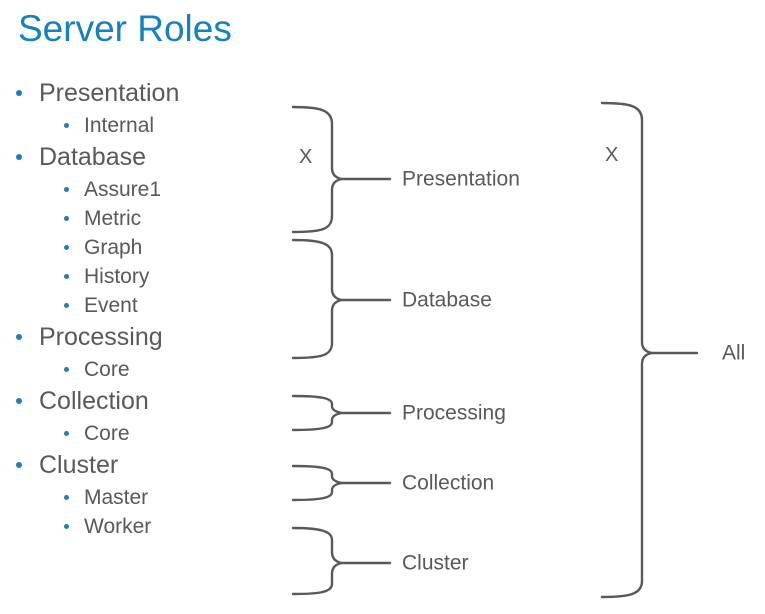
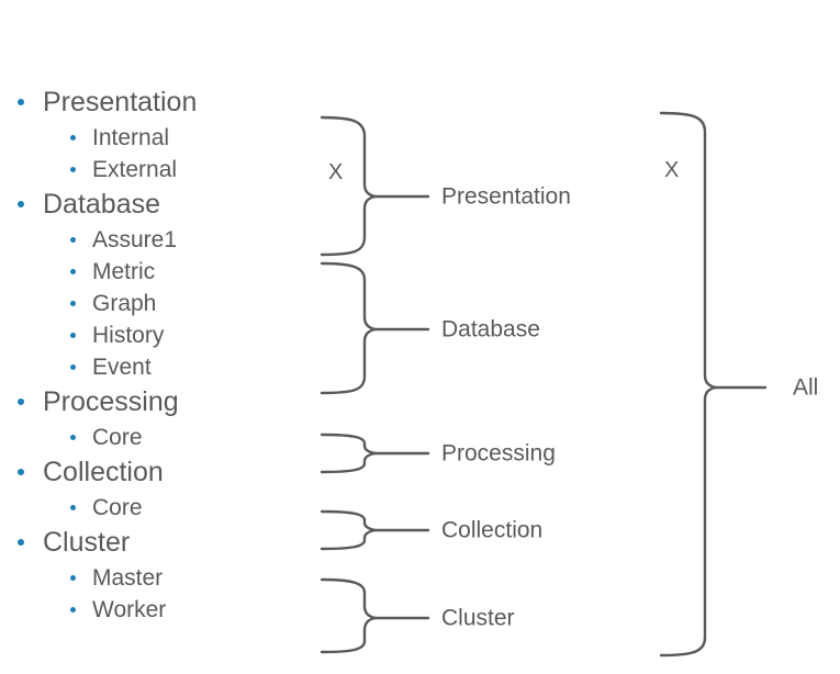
- Server Roles
  Presentation
  Internal
+ External
  Database
  Assure1
  Metric
  Graph
  History
  Event
  Processing
  Core
  Collection
  Core
  Cluster
  Master
  Worker
  Presentation
  Database
  Processing
  Collection
  Cluster
  All
  X
  X
